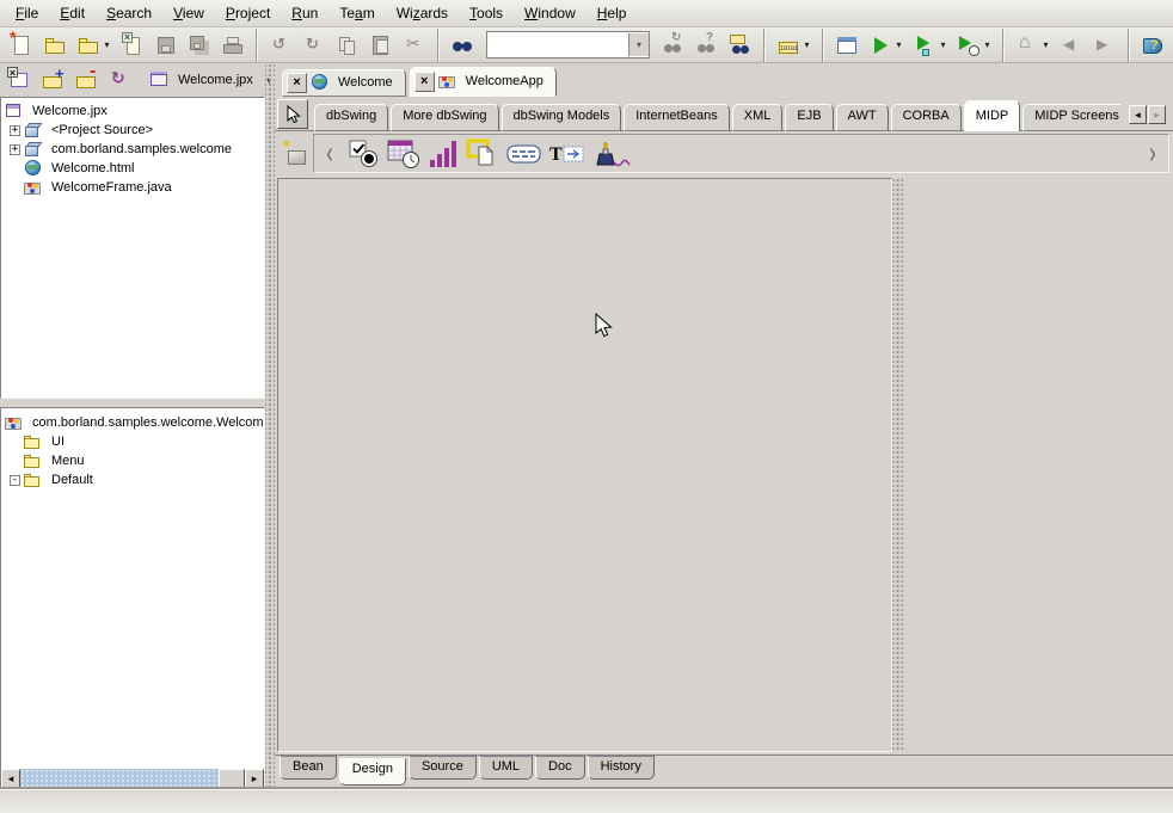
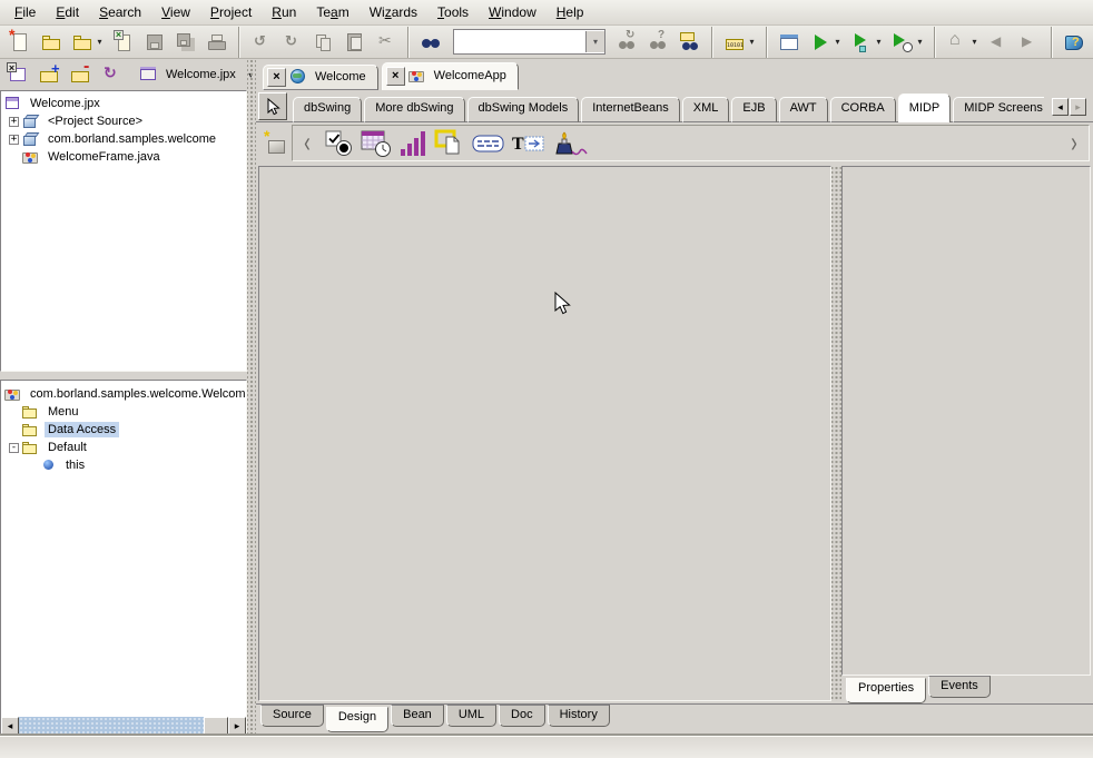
  File
  Edit
  Search
  View
  Project
  Run
  Team
  Wizards
  Tools
  Window
  Help
  Welcome.jpx
  Welcome
  WelcomeApp
  Welcome.jpx
  +
  <Project Source>
  +
  com.borland.samples.welcome
- Welcome.html
  WelcomeFrame.java
  com.borland.samples.welcome.Welcom
- UI
  Menu
+ Data Access
  -
  Default
+ this
  ◂
  ▸
  dbSwing
  More dbSwing
  dbSwing Models
  InternetBeans
  XML
  EJB
  AWT
  CORBA
  MIDP
  MIDP Screens
  ‹
  T
  ›
+ Properties
+ Events
- Bean
+ Source
  Design
- Source
+ Bean
  UML
  Doc
  History
